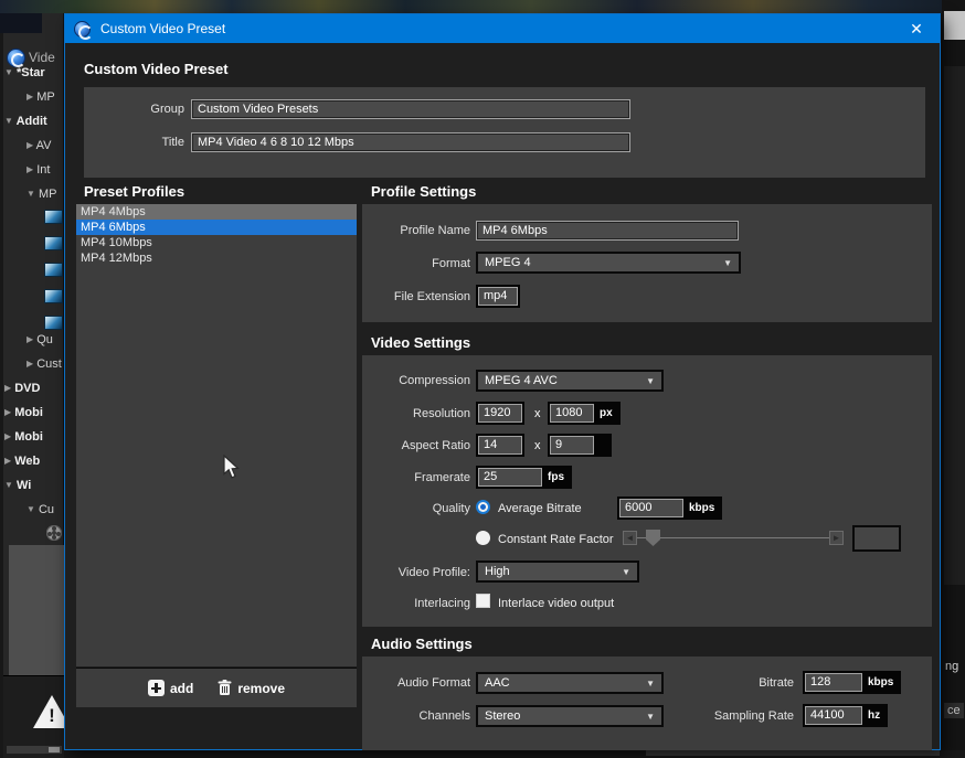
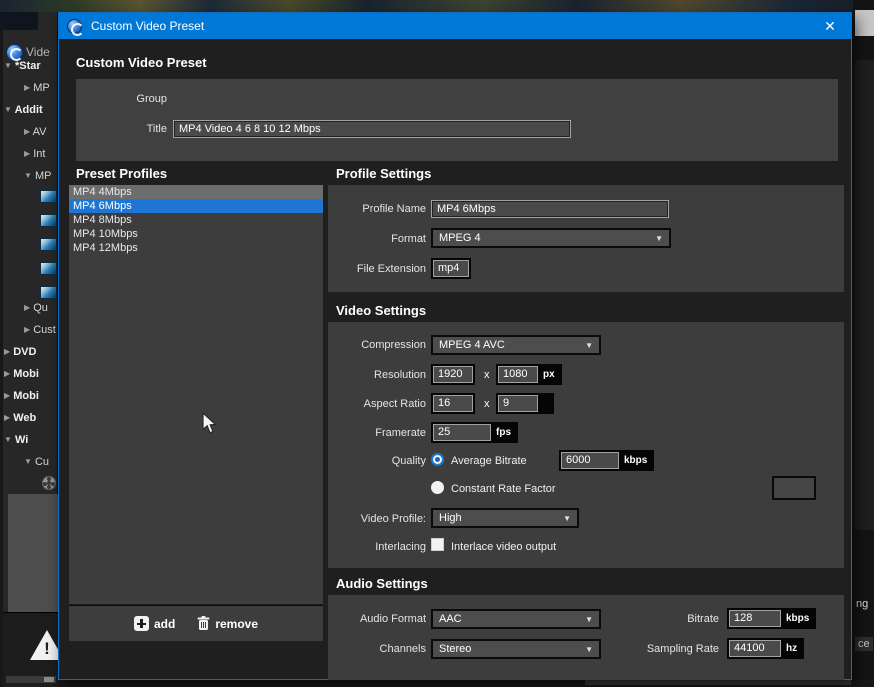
  Vide
  ▼ *Star
  ▶ MP
  ▼ Addit
  ▶ AV
  ▶ Int
  ▼ MP
  ▶ Qu
  ▶ Cust
  ▶ DVD
  ▶ Mobi
  ▶ Mobi
  ▶ Web
  ▼ Wi
  ▼ Cu
  ng
  ce
  Custom Video Preset
  ✕
  Custom Video Preset
  Group
- Custom Video Presets
  Title
  MP4 Video 4 6 8 10 12 Mbps
  Preset Profiles
  MP4 4Mbps
  MP4 6Mbps
+ MP4 8Mbps
  MP4 10Mbps
  MP4 12Mbps
  add
  remove
  Profile Settings
  Profile Name
  MP4 6Mbps
  Format
  MPEG 4
  ▼
  File Extension
  mp4
  Video Settings
  Compression
  MPEG 4 AVC
  ▼
  Resolution
  1920
  x
  1080
  px
  Aspect Ratio
- 14
+ 16
  x
  9
  Framerate
  25
  fps
  Quality
  Average Bitrate
  6000
  kbps
  Constant Rate Factor
- ◄
- ►
  Video Profile:
  High
  ▼
  Interlacing
  Interlace video output
  Audio Settings
  Audio Format
  AAC
  ▼
  Bitrate
  128
  kbps
  Channels
  Stereo
  ▼
  Sampling Rate
  44100
  hz
